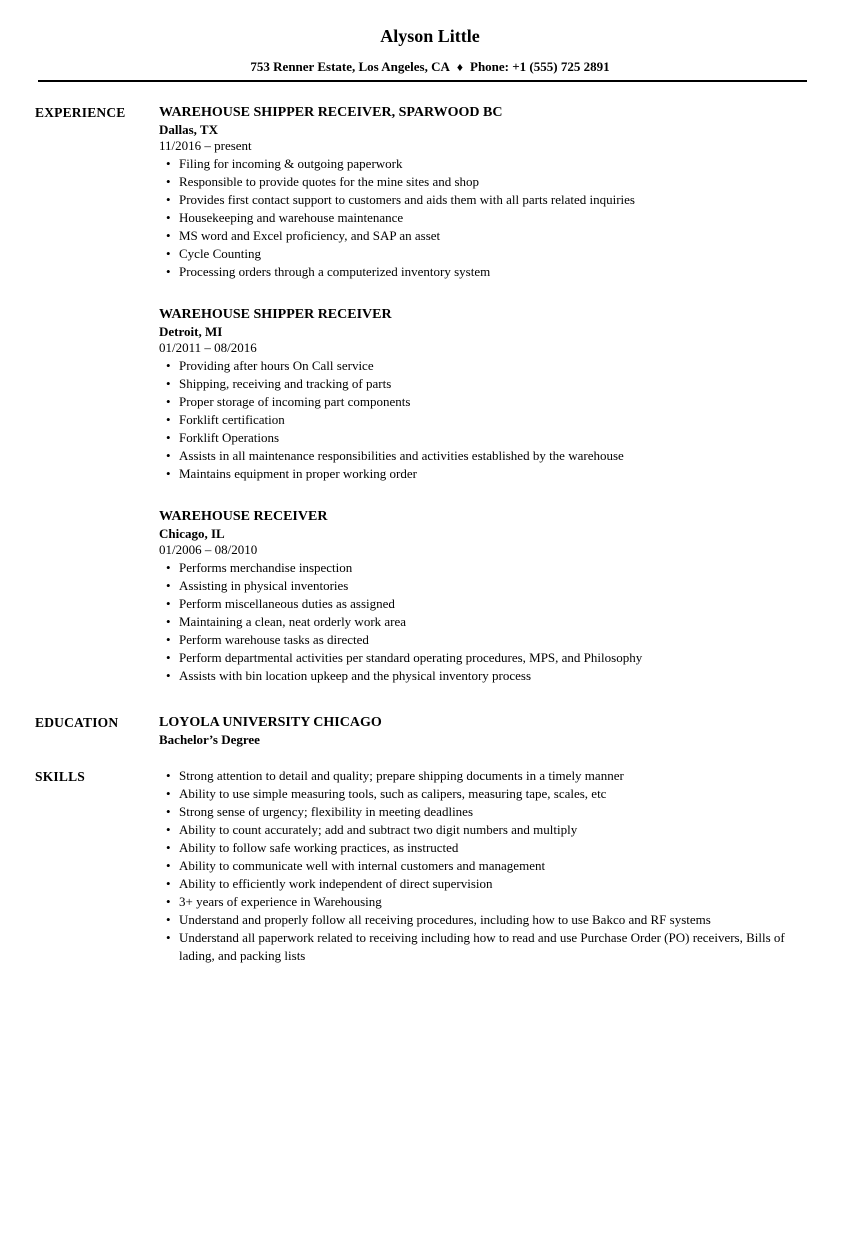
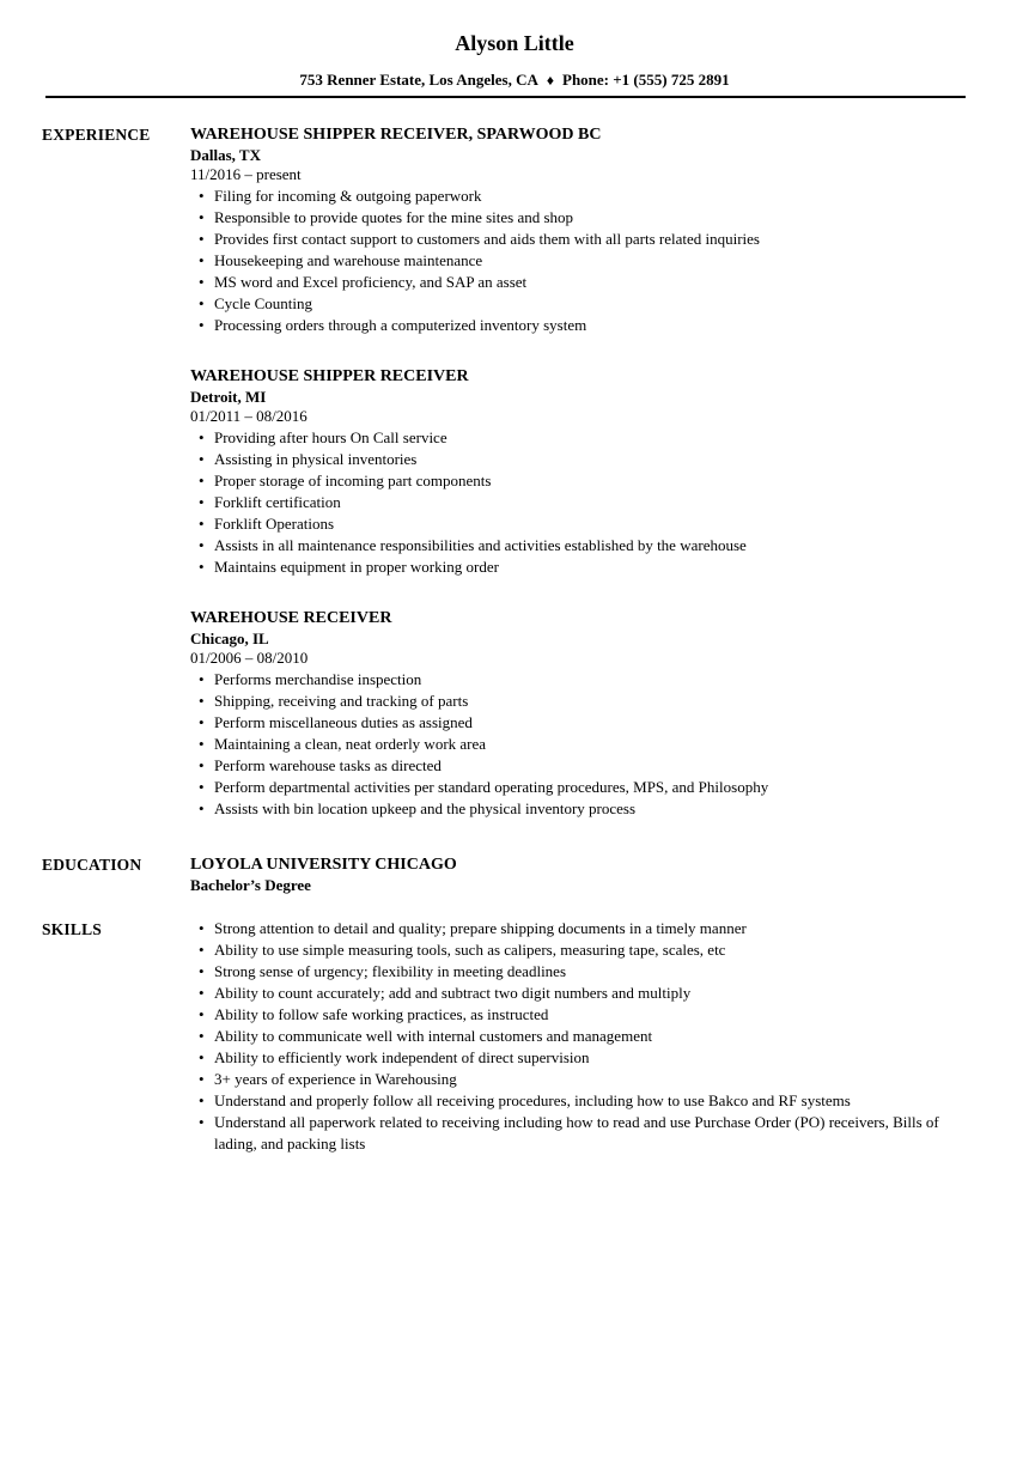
  Alyson Little
  753 Renner Estate, Los Angeles, CA ♦ Phone: +1 (555) 725 2891
  EXPERIENCE
  WAREHOUSE SHIPPER RECEIVER, SPARWOOD BC
  Dallas, TX
  11/2016 – present
  Filing for incoming & outgoing paperwork
  Responsible to provide quotes for the mine sites and shop
  Provides first contact support to customers and aids them with all parts related inquiries
  Housekeeping and warehouse maintenance
  MS word and Excel proficiency, and SAP an asset
  Cycle Counting
  Processing orders through a computerized inventory system
  WAREHOUSE SHIPPER RECEIVER
  Detroit, MI
  01/2011 – 08/2016
  Providing after hours On Call service
- Shipping, receiving and tracking of parts
+ Assisting in physical inventories
  Proper storage of incoming part components
  Forklift certification
  Forklift Operations
  Assists in all maintenance responsibilities and activities established by the warehouse
  Maintains equipment in proper working order
  WAREHOUSE RECEIVER
  Chicago, IL
  01/2006 – 08/2010
  Performs merchandise inspection
- Assisting in physical inventories
+ Shipping, receiving and tracking of parts
  Perform miscellaneous duties as assigned
  Maintaining a clean, neat orderly work area
  Perform warehouse tasks as directed
  Perform departmental activities per standard operating procedures, MPS, and Philosophy
  Assists with bin location upkeep and the physical inventory process
  EDUCATION
  LOYOLA UNIVERSITY CHICAGO
  Bachelor’s Degree
  SKILLS
  Strong attention to detail and quality; prepare shipping documents in a timely manner
  Ability to use simple measuring tools, such as calipers, measuring tape, scales, etc
  Strong sense of urgency; flexibility in meeting deadlines
  Ability to count accurately; add and subtract two digit numbers and multiply
  Ability to follow safe working practices, as instructed
  Ability to communicate well with internal customers and management
  Ability to efficiently work independent of direct supervision
  3+ years of experience in Warehousing
  Understand and properly follow all receiving procedures, including how to use Bakco and RF systems
  Understand all paperwork related to receiving including how to read and use Purchase Order (PO) receivers, Bills of lading, and packing lists
